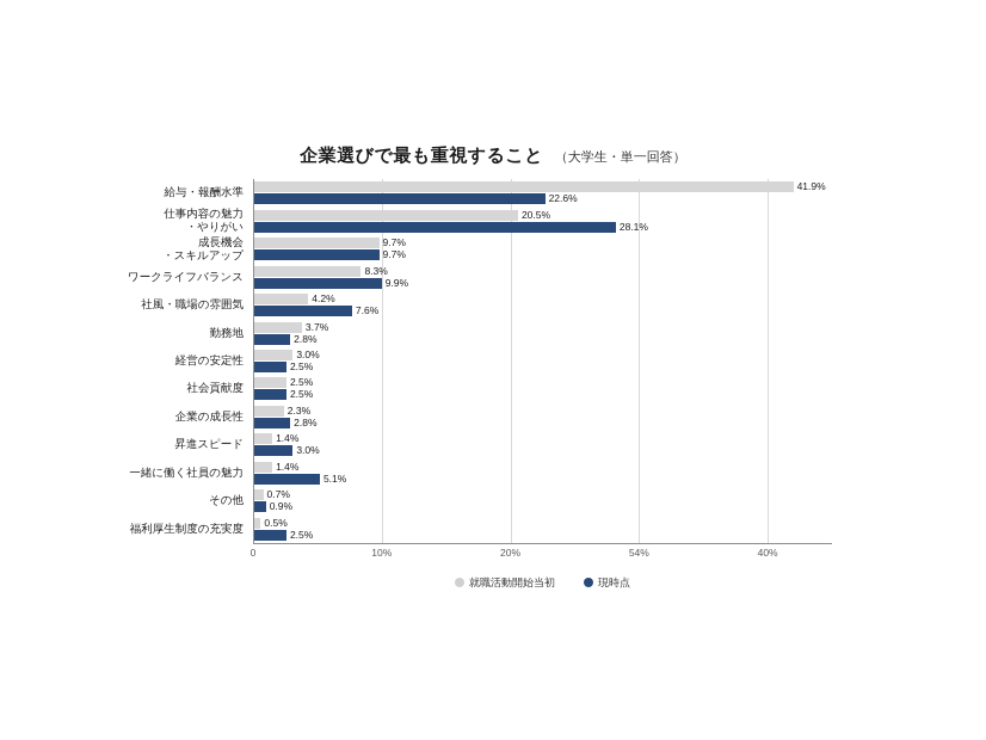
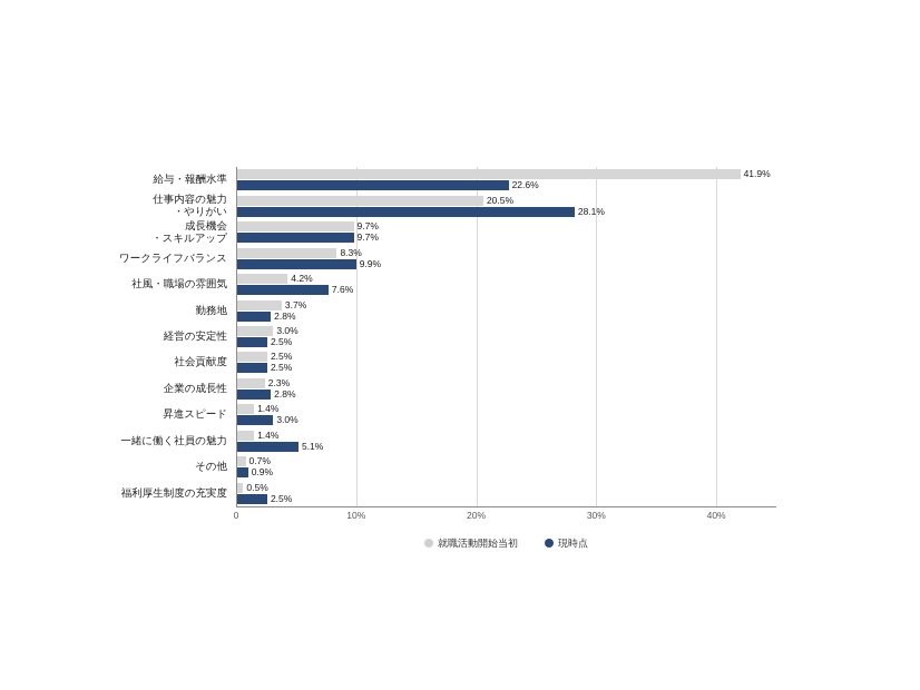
- 企業選びで最も重視すること （大学生・単一回答）
  給与・報酬水準
  仕事内容の魅力
  ・やりがい
  成長機会
  ・スキルアップ
  ワークライフバランス
  社風・職場の雰囲気
  勤務地
  経営の安定性
  社会貢献度
  企業の成長性
  昇進スピード
  一緒に働く社員の魅力
  その他
  福利厚生制度の充実度
  0
  10%
  20%
- 54%
+ 30%
  40%
  41.9%
  22.6%
  20.5%
  28.1%
  9.7%
  9.7%
  8.3%
  9.9%
  4.2%
  7.6%
  3.7%
  2.8%
  3.0%
  2.5%
  2.5%
  2.5%
  2.3%
  2.8%
  1.4%
  3.0%
  1.4%
  5.1%
  0.7%
  0.9%
  0.5%
  2.5%
  就職活動開始当初 現時点
